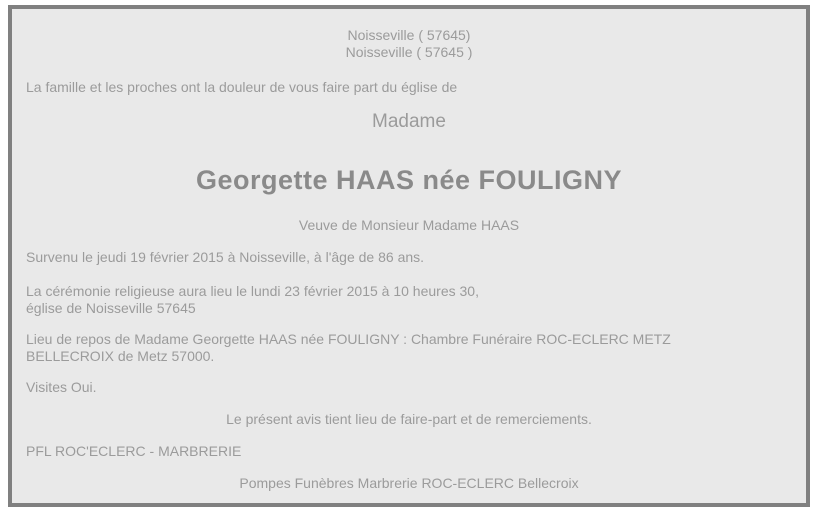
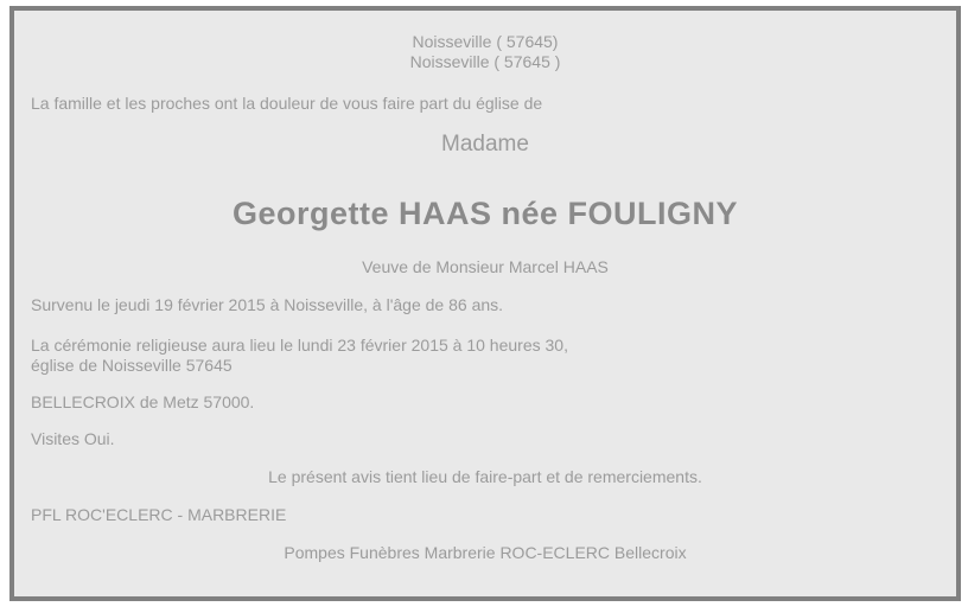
  Noisseville ( 57645)
  Noisseville ( 57645 )
  La famille et les proches ont la douleur de vous faire part du église de
  Madame
  Georgette HAAS née FOULIGNY
- Veuve de Monsieur Madame HAAS
+ Veuve de Monsieur Marcel HAAS
  Survenu le jeudi 19 février 2015 à Noisseville, à l'âge de 86 ans.
  La cérémonie religieuse aura lieu le lundi 23 février 2015 à 10 heures 30,
  église de Noisseville 57645
- Lieu de repos de Madame Georgette HAAS née FOULIGNY : Chambre Funéraire ROC-ECLERC METZ
  BELLECROIX de Metz 57000.
  Visites Oui.
  Le présent avis tient lieu de faire-part et de remerciements.
  PFL ROC'ECLERC - MARBRERIE
  Pompes Funèbres Marbrerie ROC-ECLERC Bellecroix
